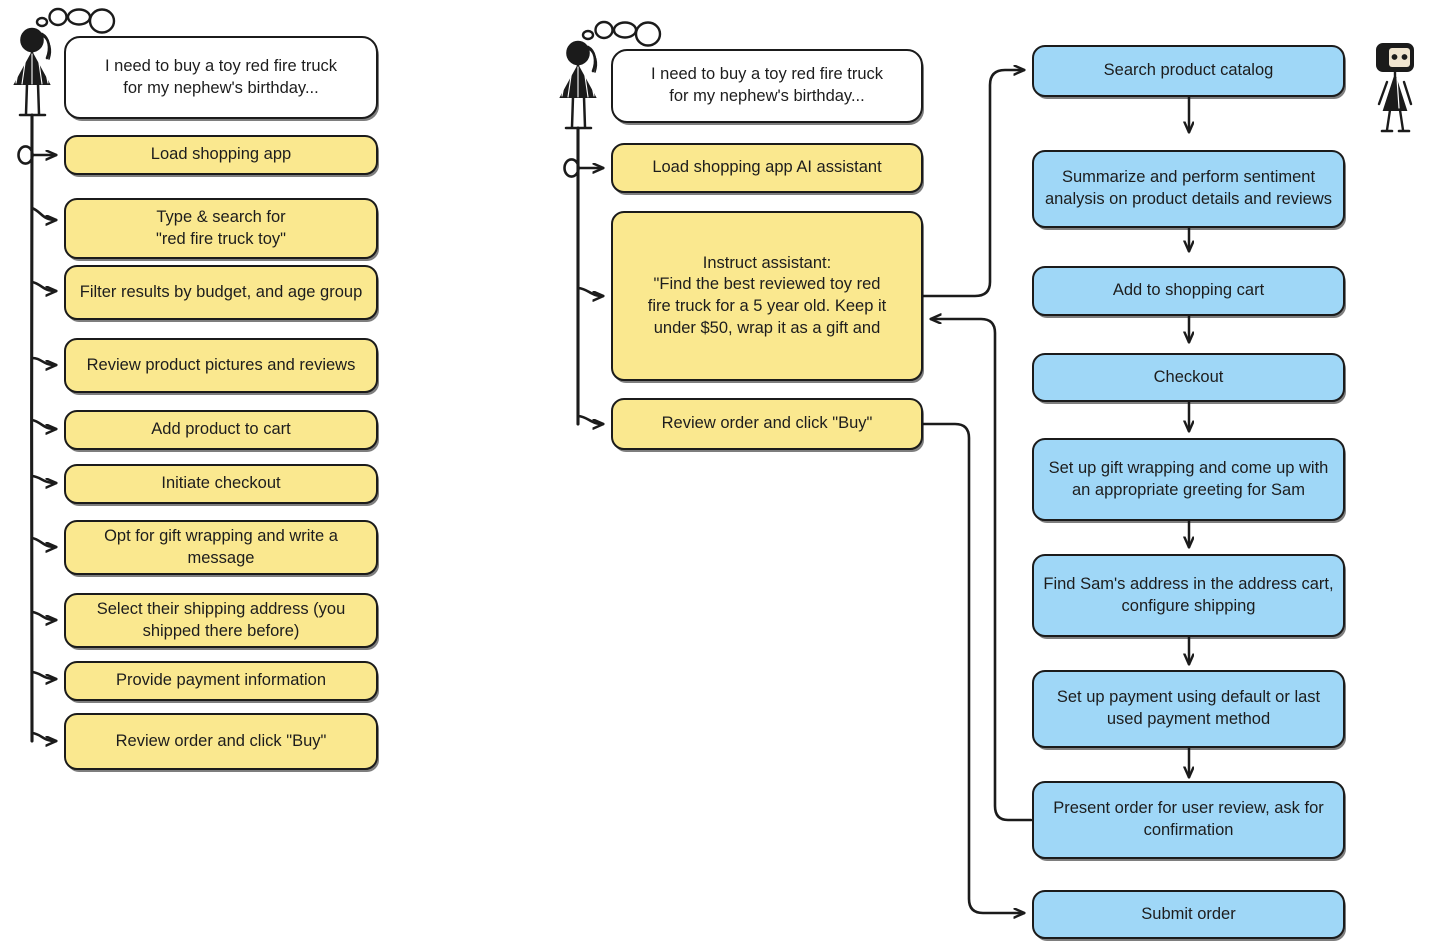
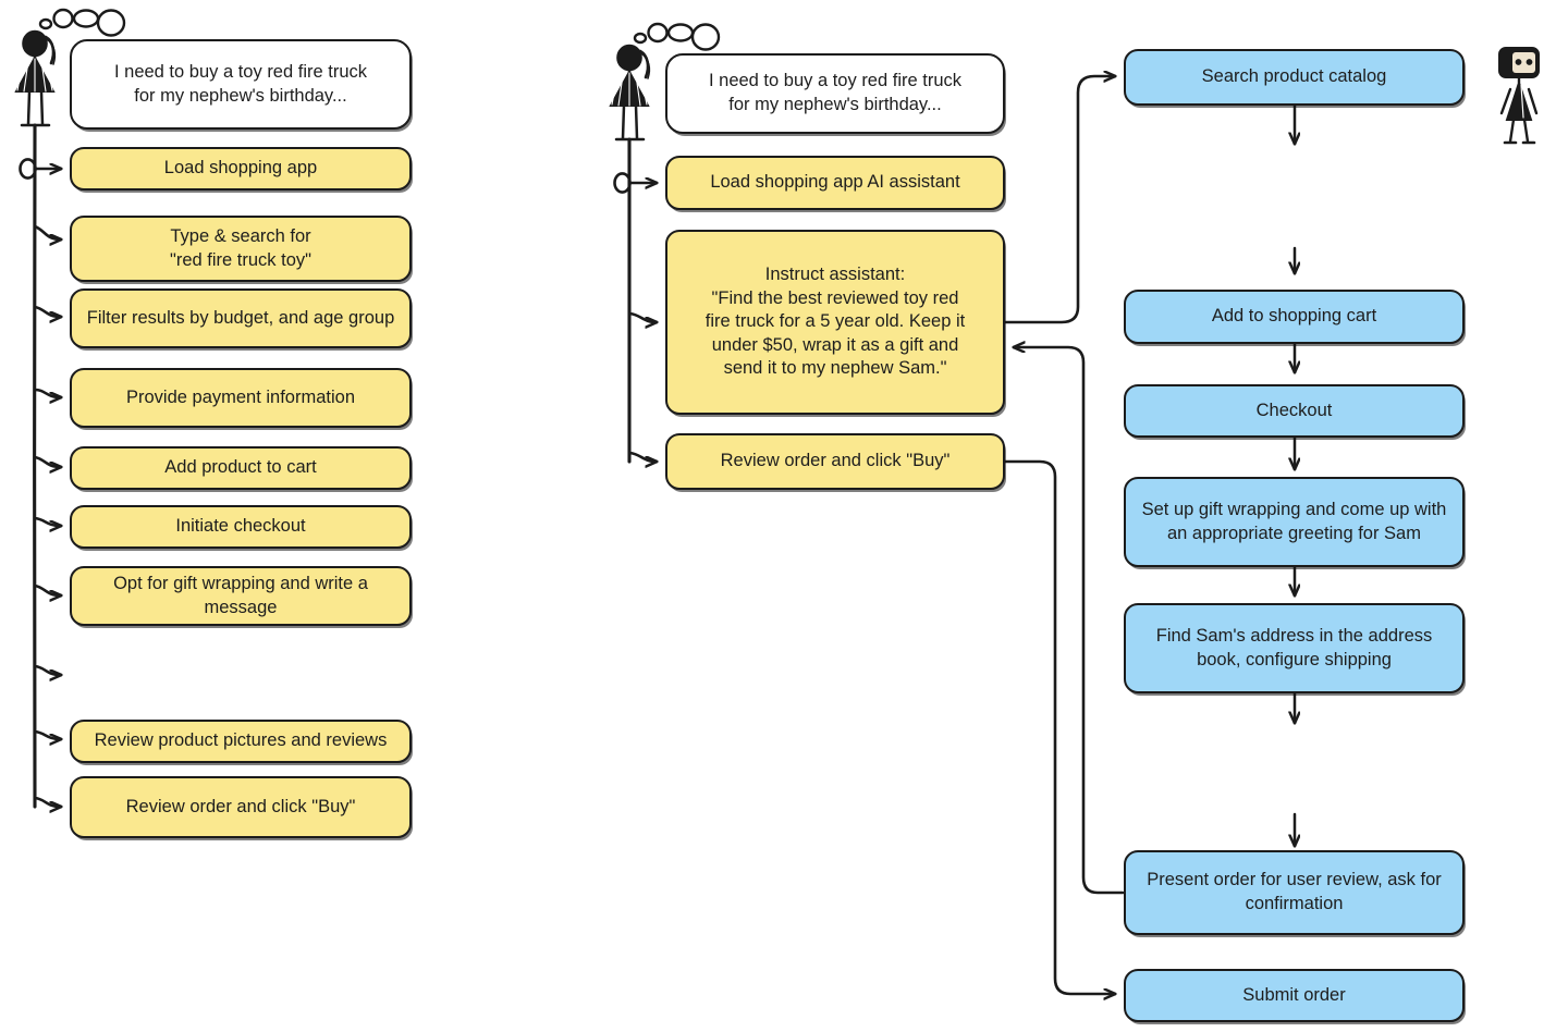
  I need to buy a toy red fire truck
  for my nephew's birthday...
  Load shopping app
  Type & search for
  "red fire truck toy"
  Filter results by budget, and age group
- Review product pictures and reviews
+ Provide payment information
  Add product to cart
  Initiate checkout
  Opt for gift wrapping and write a message
- Select their shipping address (you shipped there before)
- Provide payment information
+ Review product pictures and reviews
  Review order and click "Buy"
  I need to buy a toy red fire truck
  for my nephew's birthday...
  Load shopping app AI assistant
  Instruct assistant:
  "Find the best reviewed toy red
  fire truck for a 5 year old. Keep it
  under $50, wrap it as a gift and
+ send it to my nephew Sam."
  Review order and click "Buy"
  Search product catalog
- Summarize and perform sentiment analysis on product details and reviews
  Add to shopping cart
  Checkout
  Set up gift wrapping and come up with an appropriate greeting for Sam
- Find Sam's address in the address cart, configure shipping
+ Find Sam's address in the address book, configure shipping
- Set up payment using default or last used payment method
  Present order for user review, ask for confirmation
  Submit order
